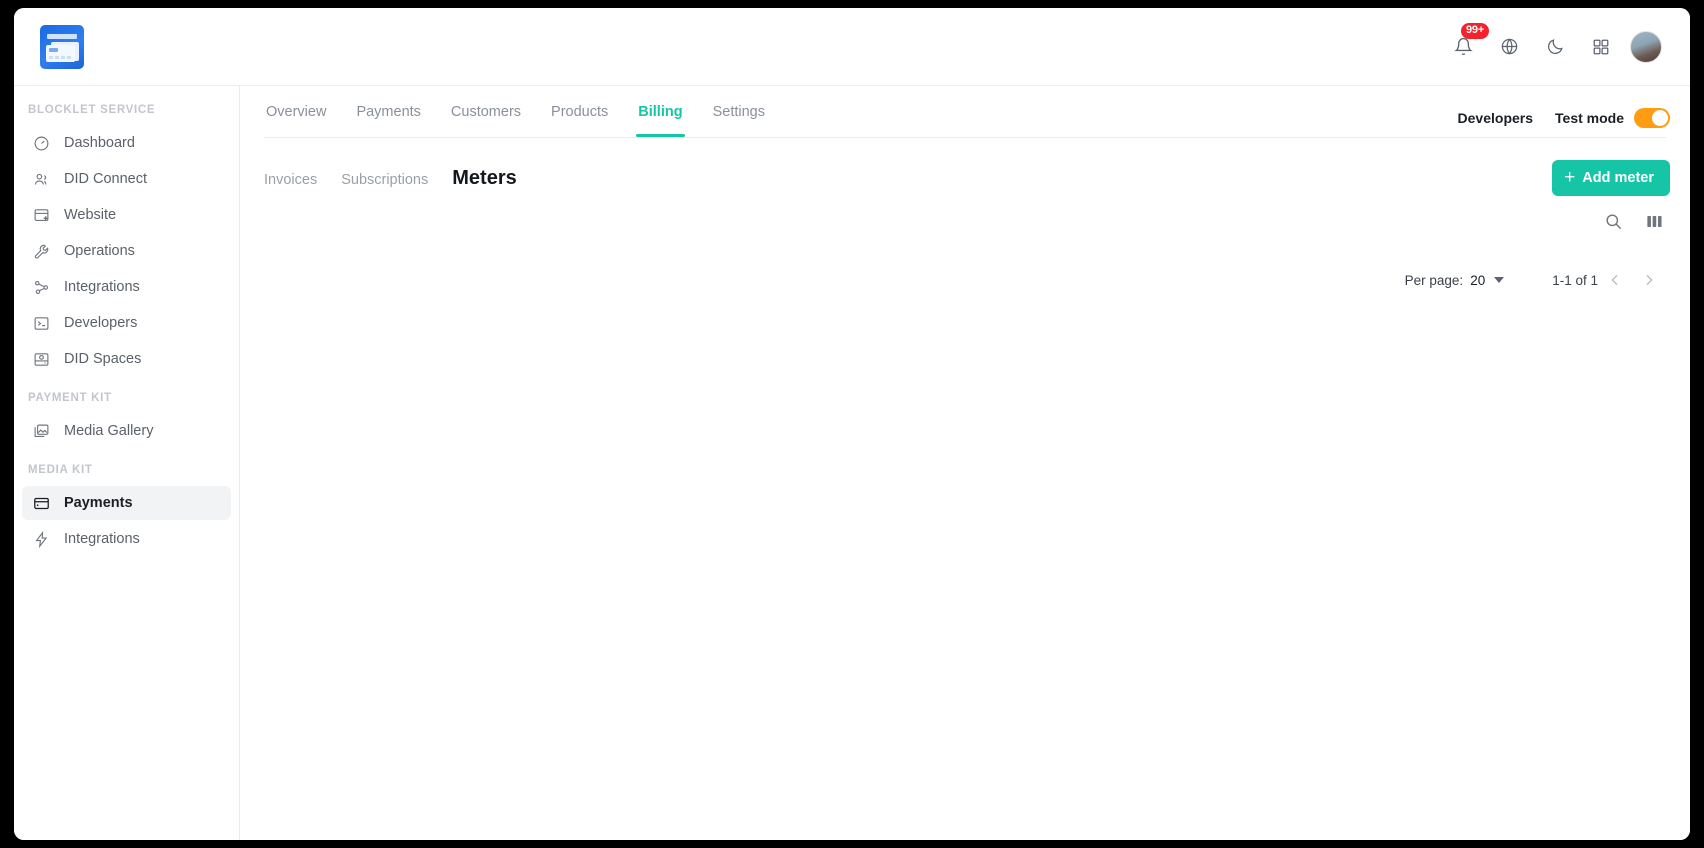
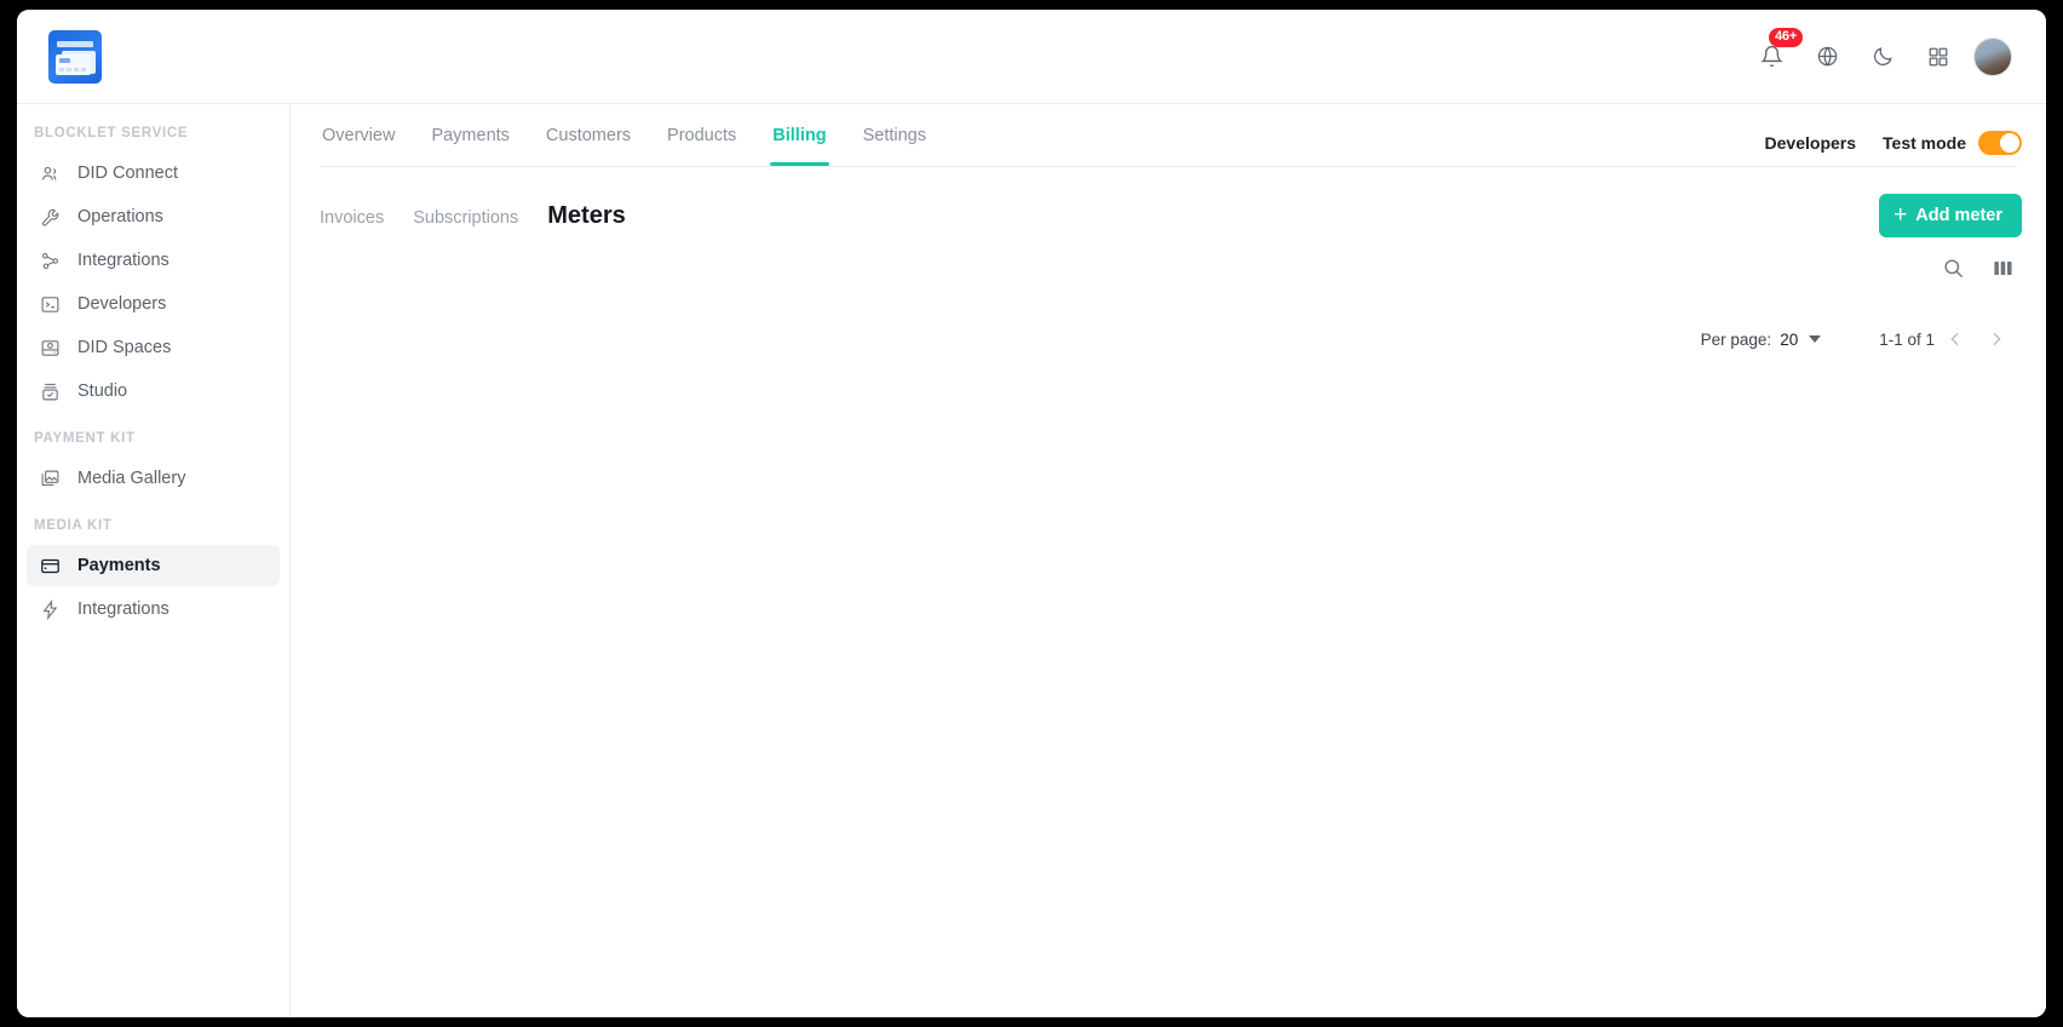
- 99+
+ 46+
  BLOCKLET SERVICE
- Dashboard
  DID Connect
- Website
  Operations
  Integrations
  Developers
  DID Spaces
+ Studio
  PAYMENT KIT
  Media Gallery
  MEDIA KIT
  Payments
  Integrations
  Overview
  Payments
  Customers
  Products
  Billing
  Settings
  Developers
  Test mode
  Invoices
  Subscriptions
  Meters
  +
  Add meter
  Per page:
  20
  1-1 of 1
